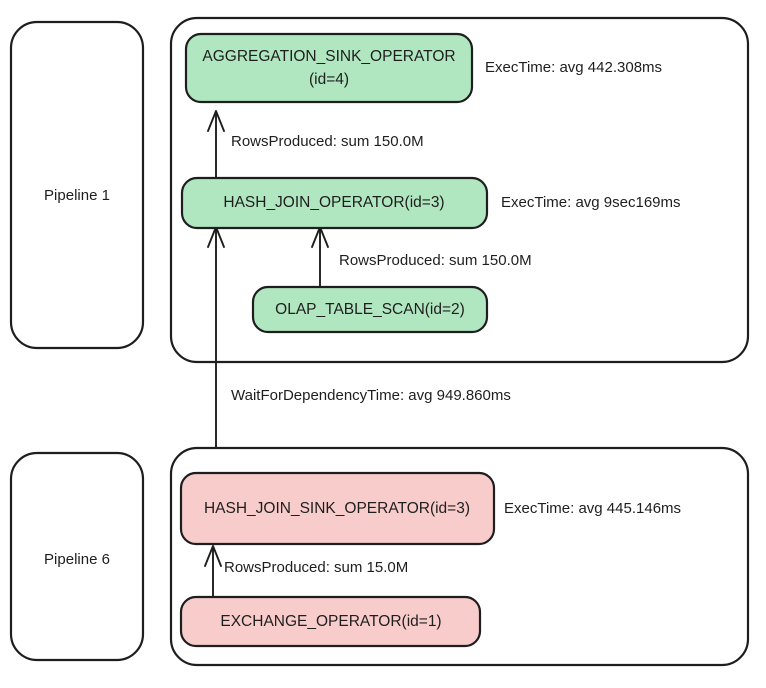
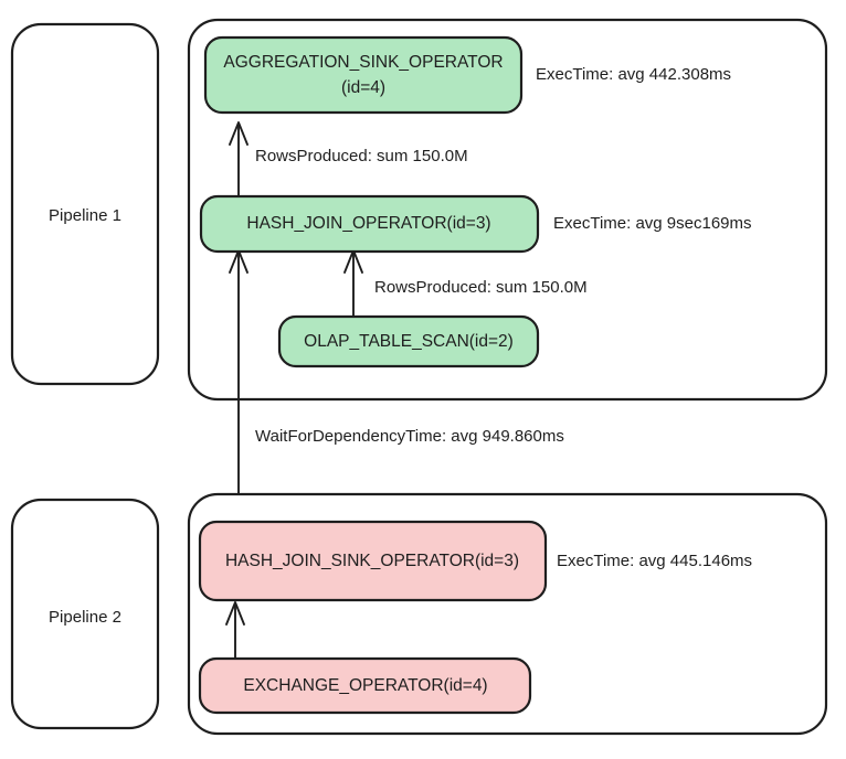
  Pipeline 1
  RowsProduced: sum 150.0M
  RowsProduced: sum 150.0M
  AGGREGATION_SINK_OPERATOR
  (id=4)
  ExecTime: avg 442.308ms
  HASH_JOIN_OPERATOR(id=3)
  ExecTime: avg 9sec169ms
  OLAP_TABLE_SCAN(id=2)
  WaitForDependencyTime: avg 949.860ms
- Pipeline 6
+ Pipeline 2
- RowsProduced: sum 15.0M
  HASH_JOIN_SINK_OPERATOR(id=3)
  ExecTime: avg 445.146ms
- EXCHANGE_OPERATOR(id=1)
+ EXCHANGE_OPERATOR(id=4)
